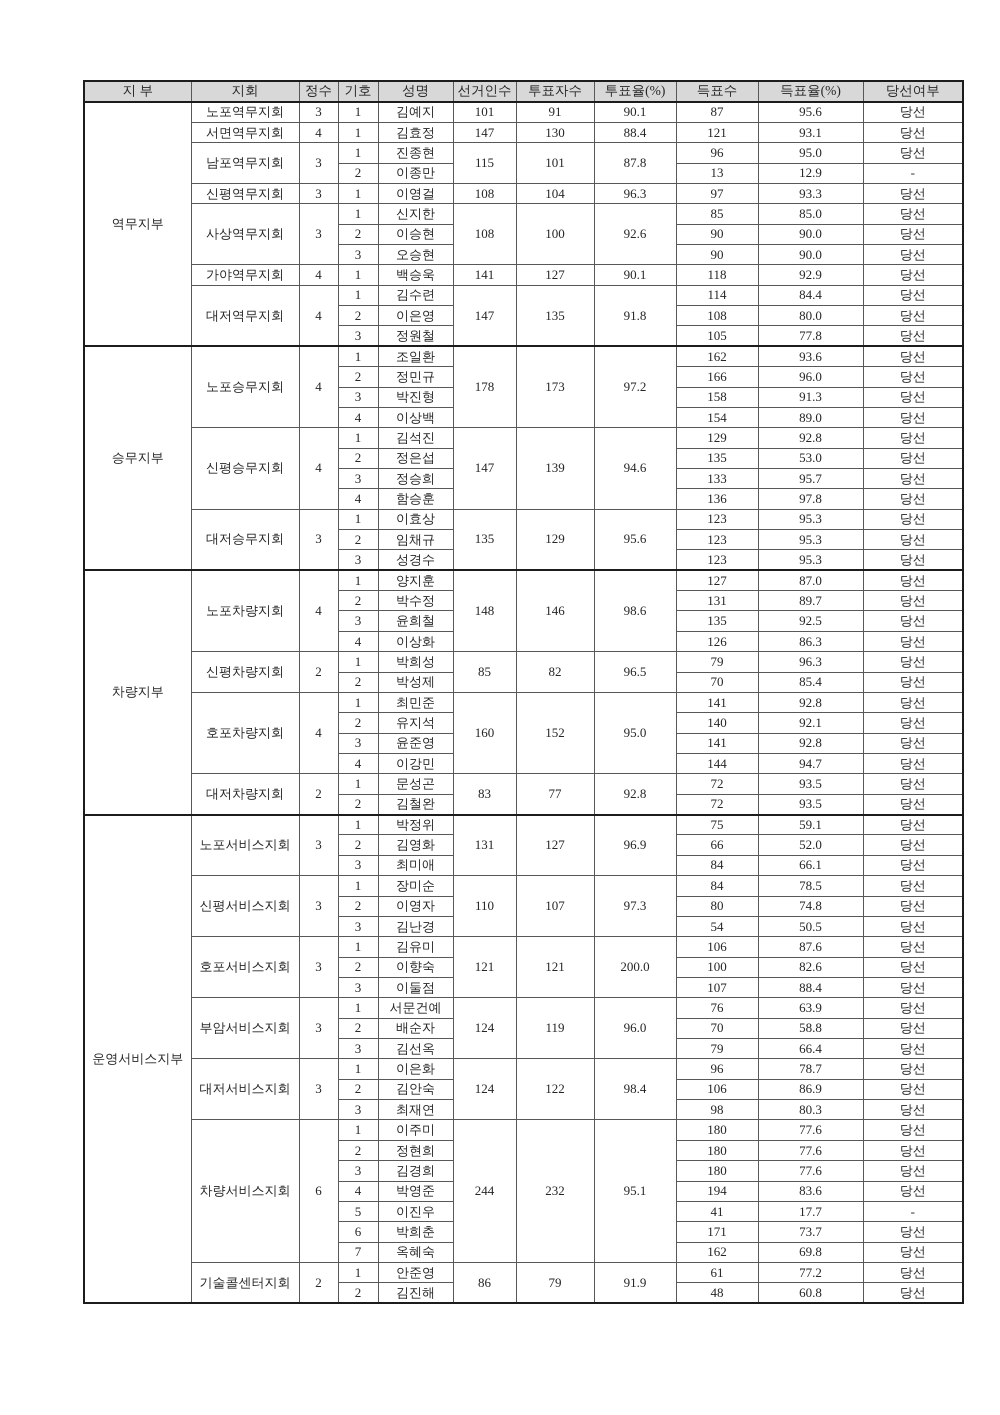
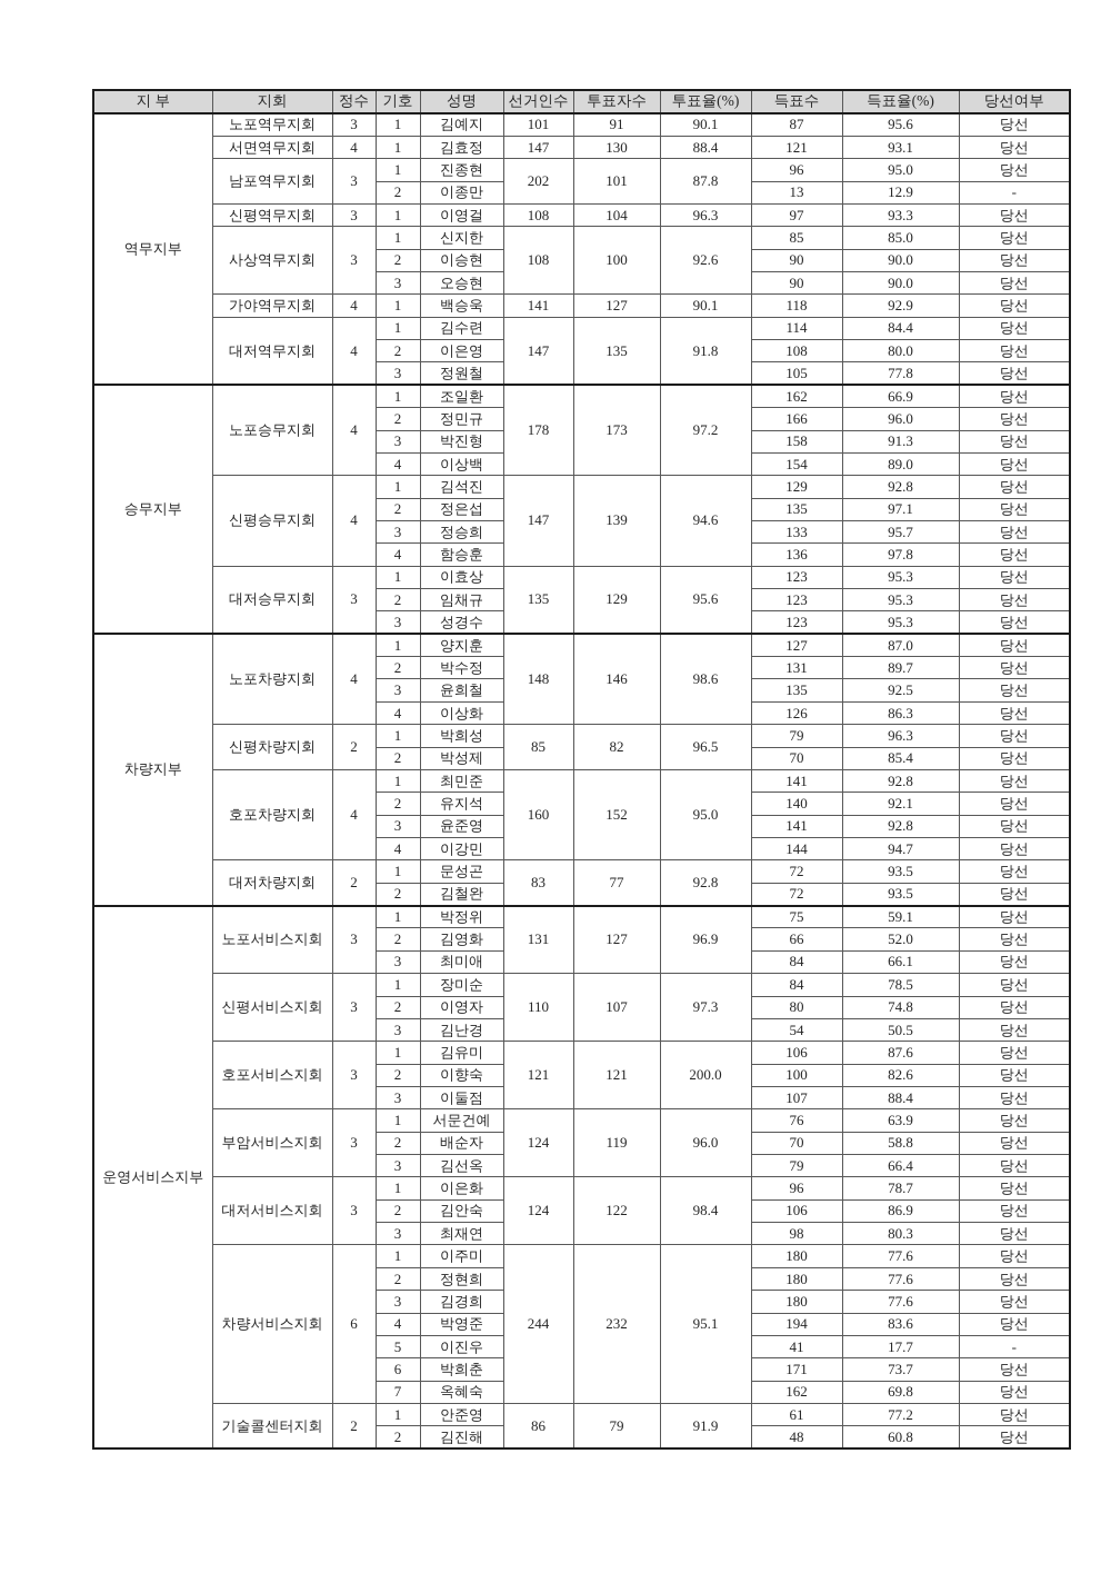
  지 부	지회	정수	기호	성명	선거인수	투표자수	투표율(%)	득표수	득표율(%)	당선여부
  역무지부	노포역무지회	3	1	김예지	101	91	90.1	87	95.6	당선
  서면역무지회	4	1	김효정	147	130	88.4	121	93.1	당선
- 남포역무지회	3	1	진종현	115	101	87.8	96	95.0	당선
+ 남포역무지회	3	1	진종현	202	101	87.8	96	95.0	당선
  2	이종만	13	12.9	-
  신평역무지회	3	1	이영걸	108	104	96.3	97	93.3	당선
  사상역무지회	3	1	신지한	108	100	92.6	85	85.0	당선
  2	이승현	90	90.0	당선
  3	오승현	90	90.0	당선
  가야역무지회	4	1	백승욱	141	127	90.1	118	92.9	당선
  대저역무지회	4	1	김수련	147	135	91.8	114	84.4	당선
  2	이은영	108	80.0	당선
  3	정원철	105	77.8	당선
- 승무지부	노포승무지회	4	1	조일환	178	173	97.2	162	93.6	당선
+ 승무지부	노포승무지회	4	1	조일환	178	173	97.2	162	66.9	당선
  2	정민규	166	96.0	당선
  3	박진형	158	91.3	당선
  4	이상백	154	89.0	당선
  신평승무지회	4	1	김석진	147	139	94.6	129	92.8	당선
- 2	정은섭	135	53.0	당선
+ 2	정은섭	135	97.1	당선
  3	정승희	133	95.7	당선
  4	함승훈	136	97.8	당선
  대저승무지회	3	1	이효상	135	129	95.6	123	95.3	당선
  2	임채규	123	95.3	당선
  3	성경수	123	95.3	당선
  차량지부	노포차량지회	4	1	양지훈	148	146	98.6	127	87.0	당선
  2	박수정	131	89.7	당선
  3	윤희철	135	92.5	당선
  4	이상화	126	86.3	당선
  신평차량지회	2	1	박희성	85	82	96.5	79	96.3	당선
  2	박성제	70	85.4	당선
  호포차량지회	4	1	최민준	160	152	95.0	141	92.8	당선
  2	유지석	140	92.1	당선
  3	윤준영	141	92.8	당선
  4	이강민	144	94.7	당선
  대저차량지회	2	1	문성곤	83	77	92.8	72	93.5	당선
  2	김철완	72	93.5	당선
  운영서비스지부	노포서비스지회	3	1	박정위	131	127	96.9	75	59.1	당선
  2	김영화	66	52.0	당선
  3	최미애	84	66.1	당선
  신평서비스지회	3	1	장미순	110	107	97.3	84	78.5	당선
  2	이영자	80	74.8	당선
  3	김난경	54	50.5	당선
  호포서비스지회	3	1	김유미	121	121	200.0	106	87.6	당선
  2	이향숙	100	82.6	당선
  3	이둘점	107	88.4	당선
  부암서비스지회	3	1	서문건예	124	119	96.0	76	63.9	당선
  2	배순자	70	58.8	당선
  3	김선옥	79	66.4	당선
  대저서비스지회	3	1	이은화	124	122	98.4	96	78.7	당선
  2	김안숙	106	86.9	당선
  3	최재연	98	80.3	당선
  차량서비스지회	6	1	이주미	244	232	95.1	180	77.6	당선
  2	정현희	180	77.6	당선
  3	김경희	180	77.6	당선
  4	박영준	194	83.6	당선
  5	이진우	41	17.7	-
  6	박희춘	171	73.7	당선
  7	옥혜숙	162	69.8	당선
  기술콜센터지회	2	1	안준영	86	79	91.9	61	77.2	당선
  2	김진해	48	60.8	당선
